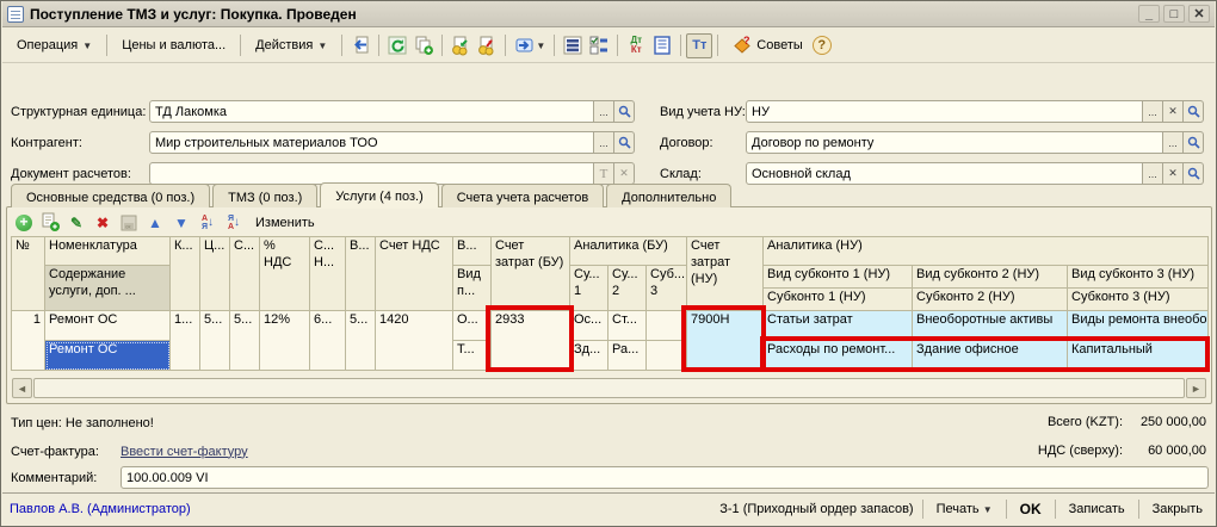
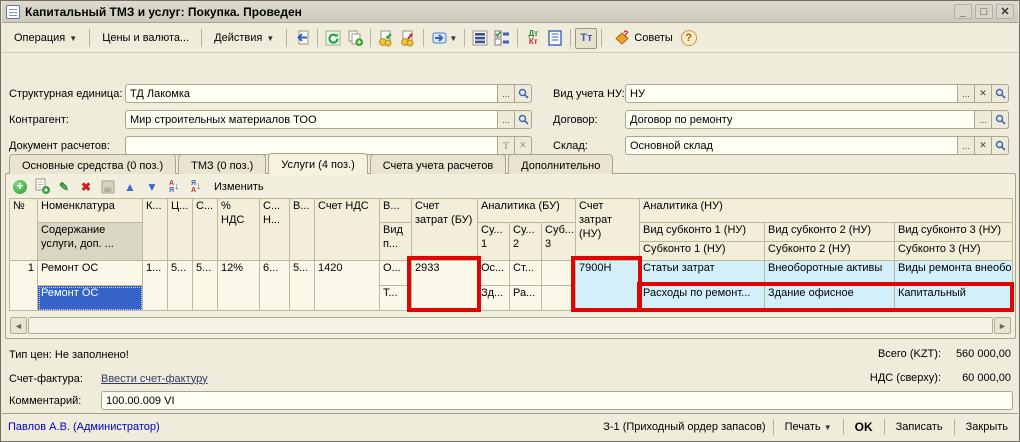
- Поступление ТМЗ и услуг: Покупка. Проведен
+ Капитальный ТМЗ и услуг: Покупка. Проведен
  _
  □
  ✕
  Операция
  ▼
  Цены и валюта...
  Действия
  ▼
  ▼
  Дт
  Кт
  Тт
  ?
  Советы
  ?
  Структурная единица:
  ТД Лакомка
  ...
  Вид учета НУ:
  НУ
  ...
  ✕
  Контрагент:
  Мир строительных материалов ТОО
  ...
  Договор:
  Договор по ремонту
  ...
  Документ расчетов:
  T
  ✕
  Склад:
  Основной склад
  ...
  ✕
  Основные средства (0 поз.)
  ТМЗ (0 поз.)
  Услуги (4 поз.)
  Счета учета расчетов
  Дополнительно
  +
  ✎
  ✖
  ▲
  ▼
  ↓
  ↓
  Изменить
  №	Номенклатура	К...	Ц...	С...	% НДС	С... Н...	В...	Счет НДС	В...	Счет затрат (БУ)	Аналитика (БУ)	Счет затрат (НУ)	Аналитика (НУ)
  Содержание услуги, доп. ...	Вид п...	Су... 1	Су... 2	Суб... 3	Вид субконто 1 (НУ)	Вид субконто 2 (НУ)	Вид субконто 3 (НУ)
  Субконто 1 (НУ)	Субконто 2 (НУ)	Субконто 3 (НУ)
  1	Ремонт ОС	1...	5...	5...	12%	6...	5...	1420	О...	2933	Ос...	Ст...		7900Н	Статьи затрат	Внеоборотные активы	Виды ремонта внеобо
  Ремонт ОС	Т...	Зд...	Ра...		Расходы по ремонт...	Здание офисное	Капитальный
  ◄
  ►
  Тип цен: Не заполнено!
  Всего (KZT):
- 250 000,00
+ 560 000,00
  Счет-фактура:
  Ввести счет-фактуру
  НДС (сверху):
  60 000,00
  Комментарий:
  100.00.009 VI
  Павлов А.В. (Администратор)
  З-1 (Приходный ордер запасов)
  Печать ▼
  OK
  Записать
  Закрыть
